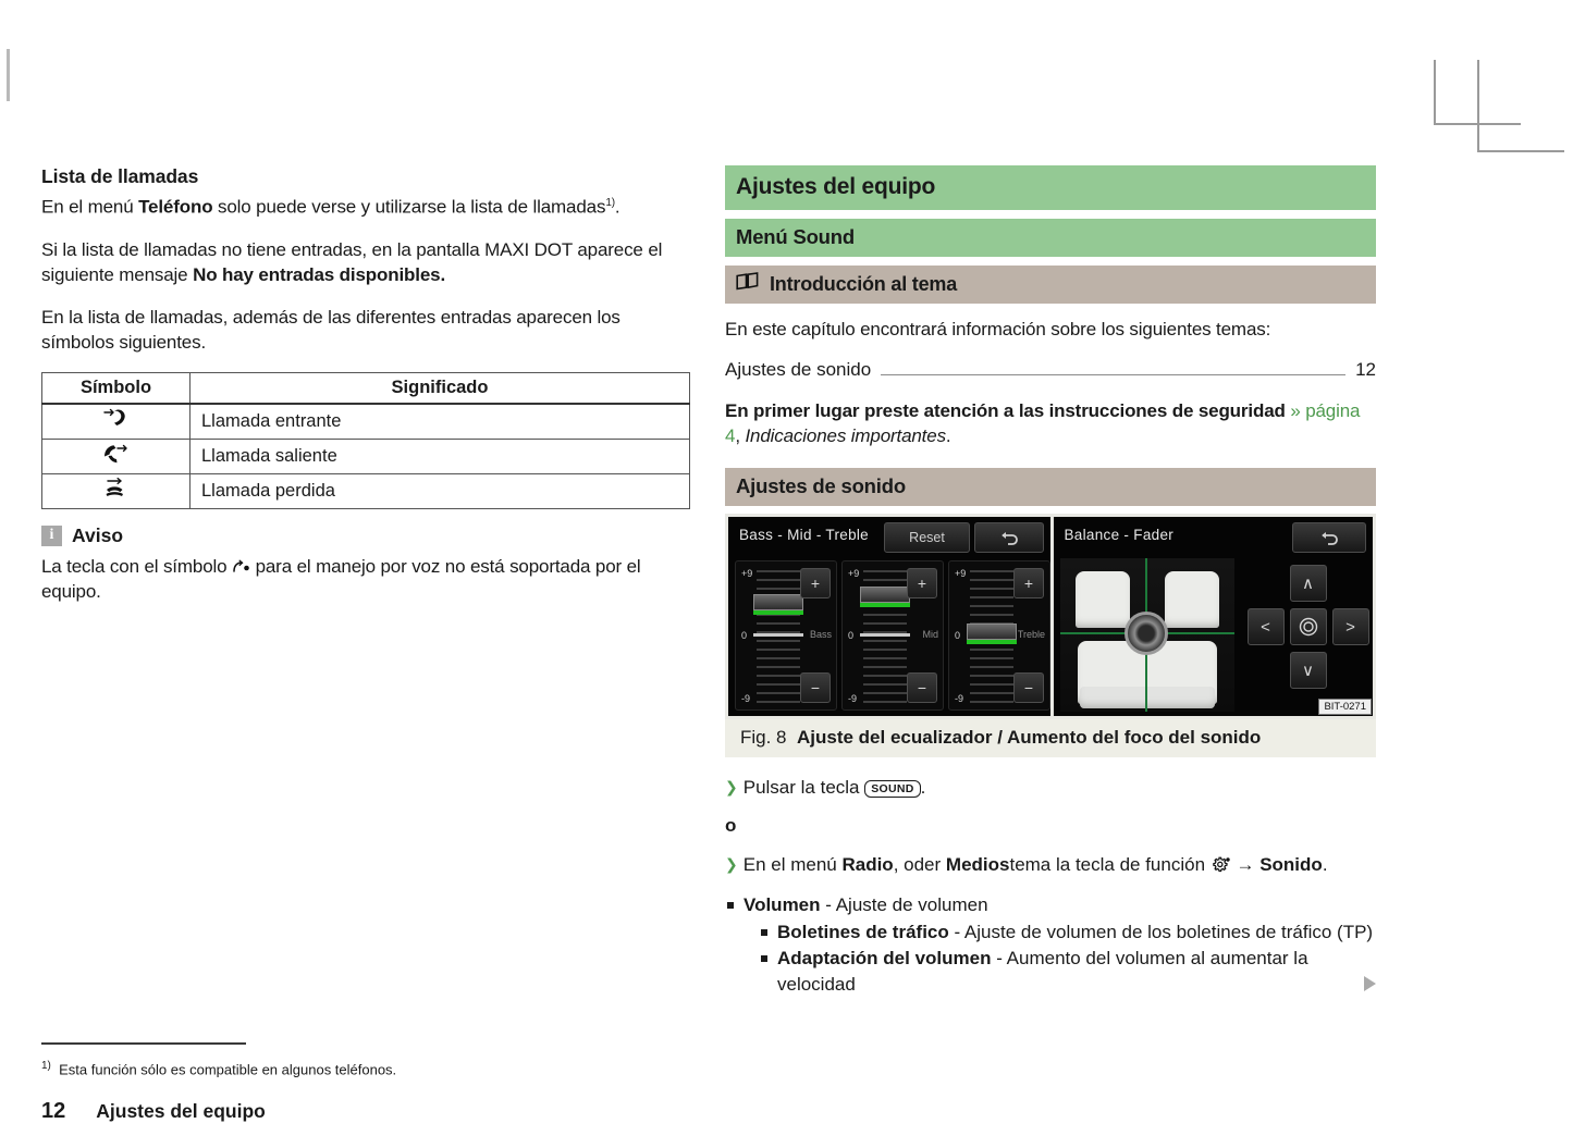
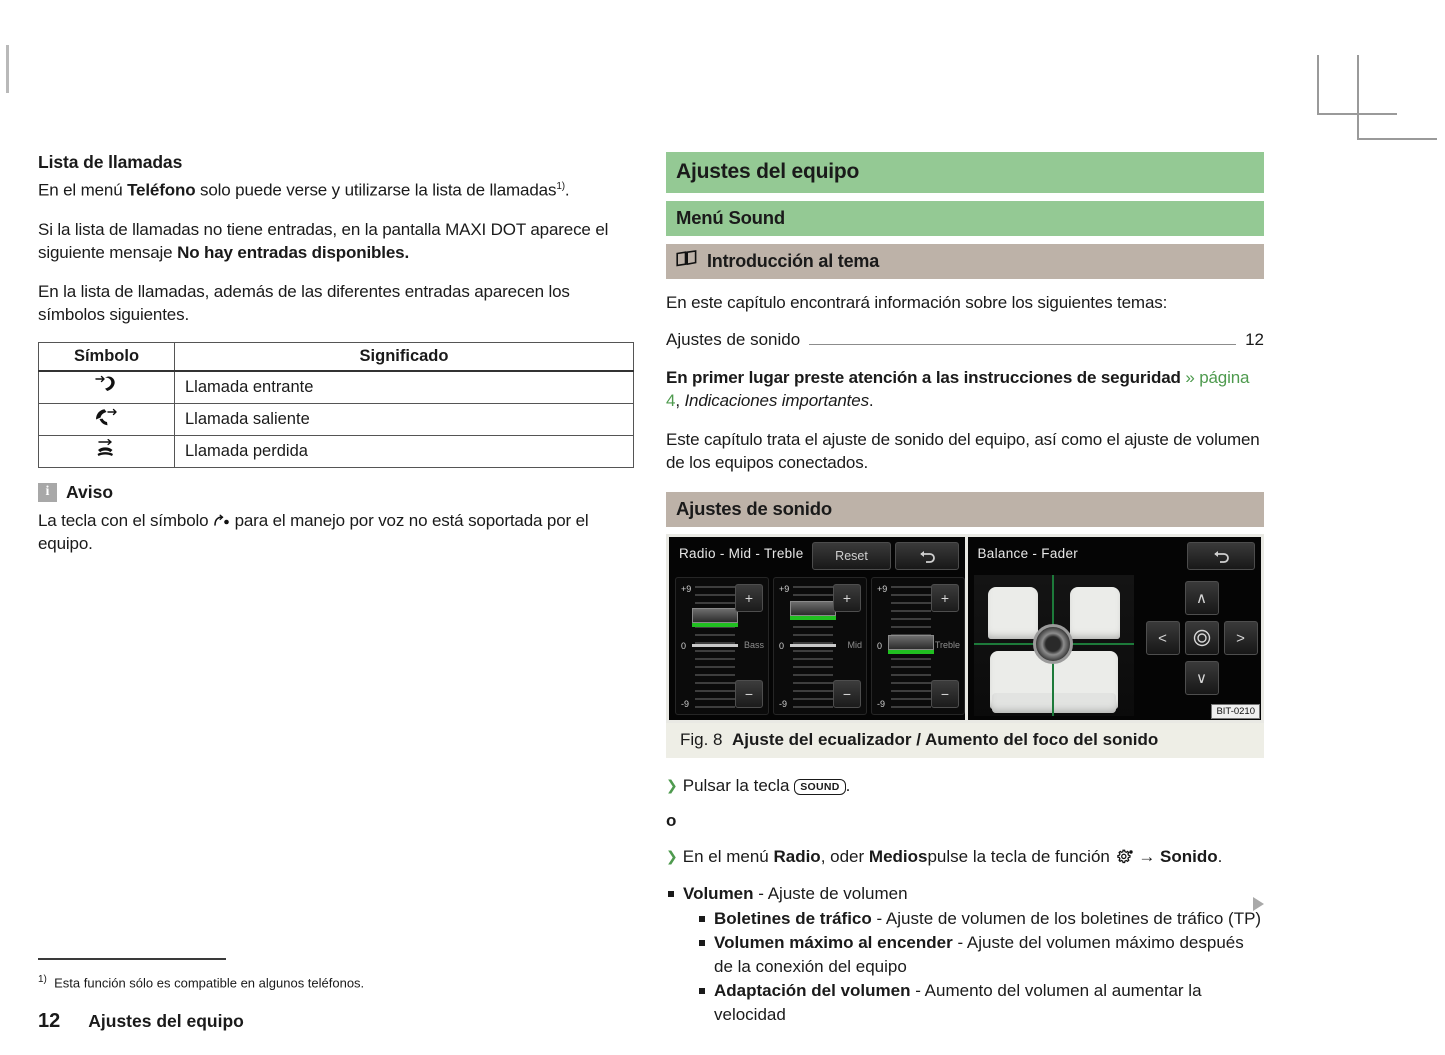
  Lista de llamadas
  En el menú Teléfono solo puede verse y utilizarse la lista de llamadas1).
  Si la lista de llamadas no tiene entradas, en la pantalla MAXI DOT aparece el siguiente mensaje No hay entradas disponibles.
  En la lista de llamadas, además de las diferentes entradas aparecen los símbolos siguientes.
  Símbolo	Significado
  	Llamada entrante
  	Llamada saliente
  	Llamada perdida
  i
  Aviso
  La tecla con el símbolo para el manejo por voz no está soportada por el equipo.
  Ajustes del equipo
  Menú Sound
  Introducción al tema
  En este capítulo encontrará información sobre los siguientes temas:
  Ajustes de sonido
  12
  En primer lugar preste atención a las instrucciones de seguridad » página 4, Indicaciones importantes.
+ Este capítulo trata el ajuste de sonido del equipo, así como el ajuste de volumen de los equipos conectados.
  Ajustes de sonido
- Bass - Mid - Treble
+ Radio - Mid - Treble
  Reset
  +9
  0
  -9
  Bass
  +
  −
  +9
  0
  -9
  Mid
  +
  −
  +9
  0
  -9
  Treble
  +
  −
  Balance - Fader
  ∧
  <
  >
  ∨
- BIT-0271
+ BIT-0210
  Fig. 8 Ajuste del ecualizador / Aumento del foco del sonido
  ❯
  Pulsar la tecla SOUND .
  o
  ❯
- En el menú Radio, oder Mediostema la tecla de función → Sonido.
+ En el menú Radio, oder Mediospulse la tecla de función → Sonido.
  Volumen - Ajuste de volumen
  Boletines de tráfico - Ajuste de volumen de los boletines de tráfico (TP)
+ Volumen máximo al encender - Ajuste del volumen máximo después de la conexión del equipo
  Adaptación del volumen - Aumento del volumen al aumentar la velocidad
  1) Esta función sólo es compatible en algunos teléfonos.
  12
  Ajustes del equipo
